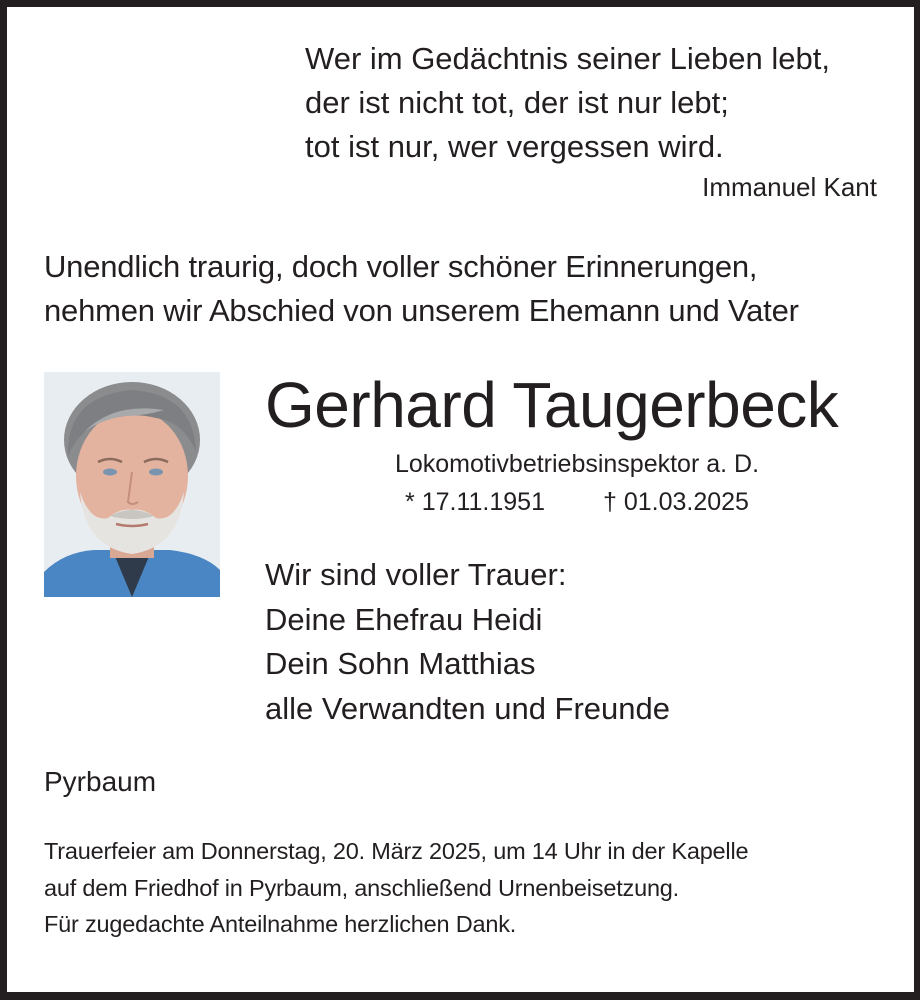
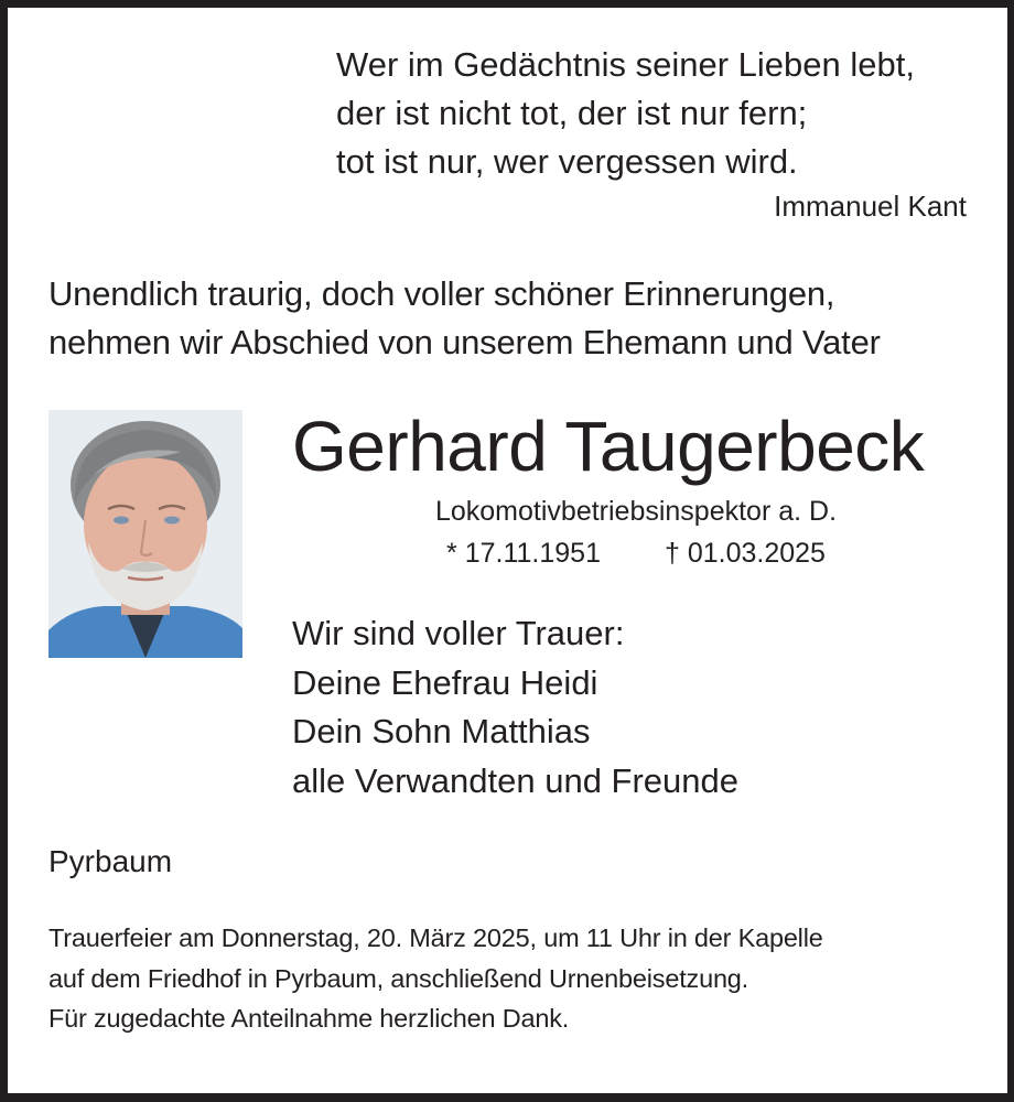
  Wer im Gedächtnis seiner Lieben lebt,
- der ist nicht tot, der ist nur lebt;
+ der ist nicht tot, der ist nur fern;
  tot ist nur, wer vergessen wird.
  Immanuel Kant
  Unendlich traurig, doch voller schöner Erinnerungen,
  nehmen wir Abschied von unserem Ehemann und Vater
  Gerhard Taugerbeck
  Lokomotivbetriebsinspektor a. D.
  * 17.11.1951 † 01.03.2025
  Wir sind voller Trauer:
  Deine Ehefrau Heidi
  Dein Sohn Matthias
  alle Verwandten und Freunde
  Pyrbaum
- Trauerfeier am Donnerstag, 20. März 2025, um 14 Uhr in der Kapelle
+ Trauerfeier am Donnerstag, 20. März 2025, um 11 Uhr in der Kapelle
  auf dem Friedhof in Pyrbaum, anschließend Urnenbeisetzung.
  Für zugedachte Anteilnahme herzlichen Dank.
